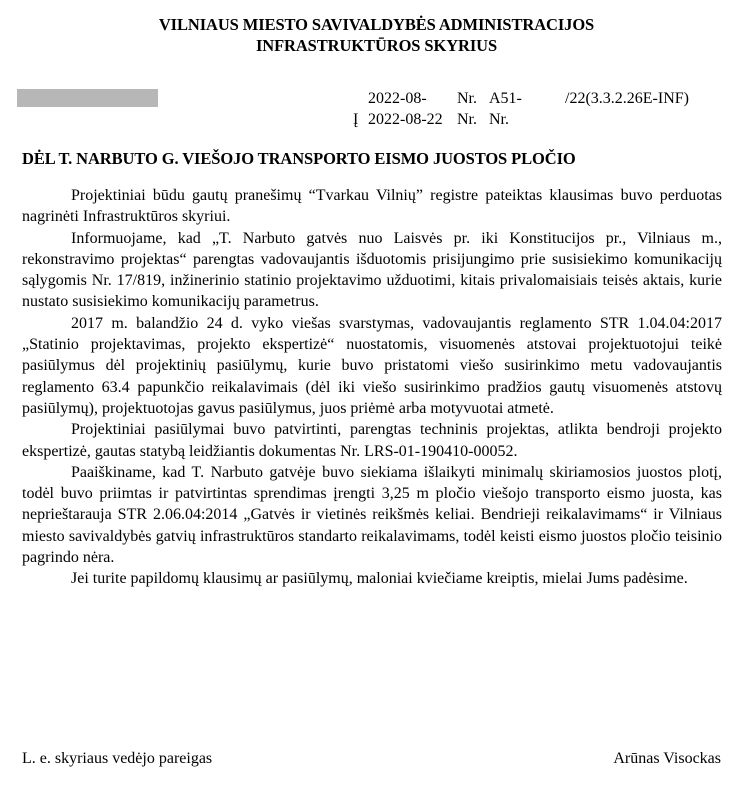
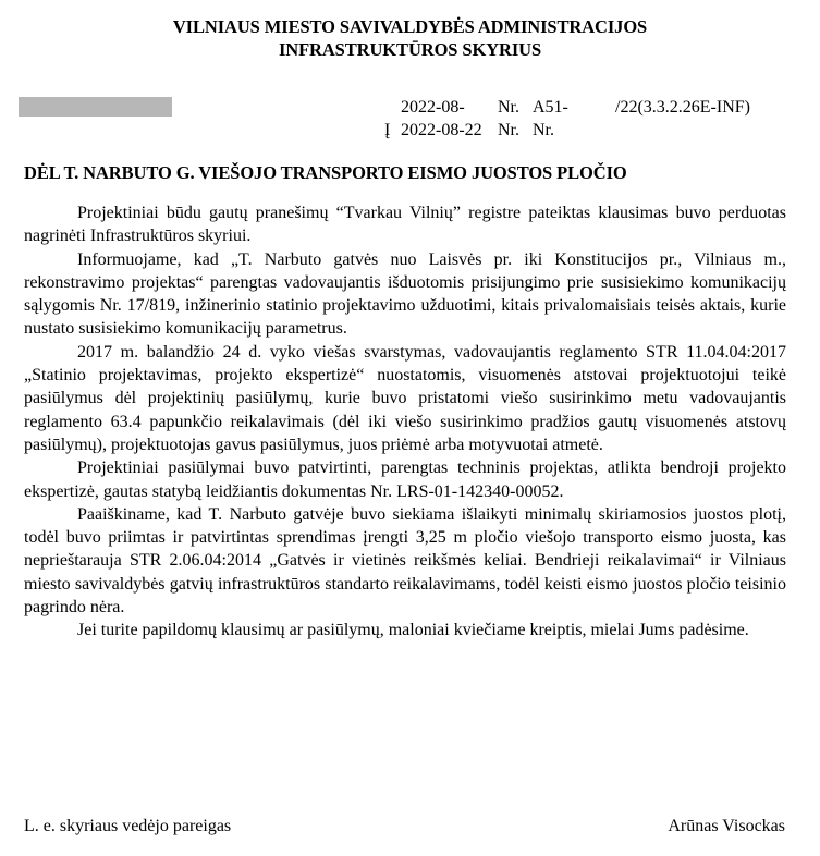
  VILNIAUS MIESTO SAVIVALDYBĖS ADMINISTRACIJOS
  INFRASTRUKTŪROS SKYRIUS
  2022-08-
  Nr.
  A51-
  /22(3.3.2.26E-INF)
  Į
  2022-08-22
  Nr.
  Nr.
  DĖL T. NARBUTO G. VIEŠOJO TRANSPORTO EISMO JUOSTOS PLOČIO
  Projektiniai būdu gautų pranešimų “Tvarkau Vilnių” registre pateiktas klausimas buvo perduotas nagrinėti Infrastruktūros skyriui.
  Informuojame, kad „T. Narbuto gatvės nuo Laisvės pr. iki Konstitucijos pr., Vilniaus m., rekonstravimo projektas“ parengtas vadovaujantis išduotomis prisijungimo prie susisiekimo komunikacijų sąlygomis Nr. 17/819, inžinerinio statinio projektavimo užduotimi, kitais privalomaisiais teisės aktais, kurie nustato susisiekimo komunikacijų parametrus.
- 2017 m. balandžio 24 d. vyko viešas svarstymas, vadovaujantis reglamento STR 1.04.04:2017 „Statinio projektavimas, projekto ekspertizė“ nuostatomis, visuomenės atstovai projektuotojui teikė pasiūlymus dėl projektinių pasiūlymų, kurie buvo pristatomi viešo susirinkimo metu vadovaujantis reglamento 63.4 papunkčio reikalavimais (dėl iki viešo susirinkimo pradžios gautų visuomenės atstovų pasiūlymų), projektuotojas gavus pasiūlymus, juos priėmė arba motyvuotai atmetė.
+ 2017 m. balandžio 24 d. vyko viešas svarstymas, vadovaujantis reglamento STR 11.04.04:2017 „Statinio projektavimas, projekto ekspertizė“ nuostatomis, visuomenės atstovai projektuotojui teikė pasiūlymus dėl projektinių pasiūlymų, kurie buvo pristatomi viešo susirinkimo metu vadovaujantis reglamento 63.4 papunkčio reikalavimais (dėl iki viešo susirinkimo pradžios gautų visuomenės atstovų pasiūlymų), projektuotojas gavus pasiūlymus, juos priėmė arba motyvuotai atmetė.
- Projektiniai pasiūlymai buvo patvirtinti, parengtas techninis projektas, atlikta bendroji projekto ekspertizė, gautas statybą leidžiantis dokumentas Nr. LRS-01-190410-00052.
+ Projektiniai pasiūlymai buvo patvirtinti, parengtas techninis projektas, atlikta bendroji projekto ekspertizė, gautas statybą leidžiantis dokumentas Nr. LRS-01-142340-00052.
- Paaiškiname, kad T. Narbuto gatvėje buvo siekiama išlaikyti minimalų skiriamosios juostos plotį, todėl buvo priimtas ir patvirtintas sprendimas įrengti 3,25 m pločio viešojo transporto eismo juosta, kas neprieštarauja STR 2.06.04:2014 „Gatvės ir vietinės reikšmės keliai. Bendrieji reikalavimams“ ir Vilniaus miesto savivaldybės gatvių infrastruktūros standarto reikalavimams, todėl keisti eismo juostos pločio teisinio pagrindo nėra.
+ Paaiškiname, kad T. Narbuto gatvėje buvo siekiama išlaikyti minimalų skiriamosios juostos plotį, todėl buvo priimtas ir patvirtintas sprendimas įrengti 3,25 m pločio viešojo transporto eismo juosta, kas neprieštarauja STR 2.06.04:2014 „Gatvės ir vietinės reikšmės keliai. Bendrieji reikalavimai“ ir Vilniaus miesto savivaldybės gatvių infrastruktūros standarto reikalavimams, todėl keisti eismo juostos pločio teisinio pagrindo nėra.
  Jei turite papildomų klausimų ar pasiūlymų, maloniai kviečiame kreiptis, mielai Jums padėsime.
  L. e. skyriaus vedėjo pareigas
  Arūnas Visockas
